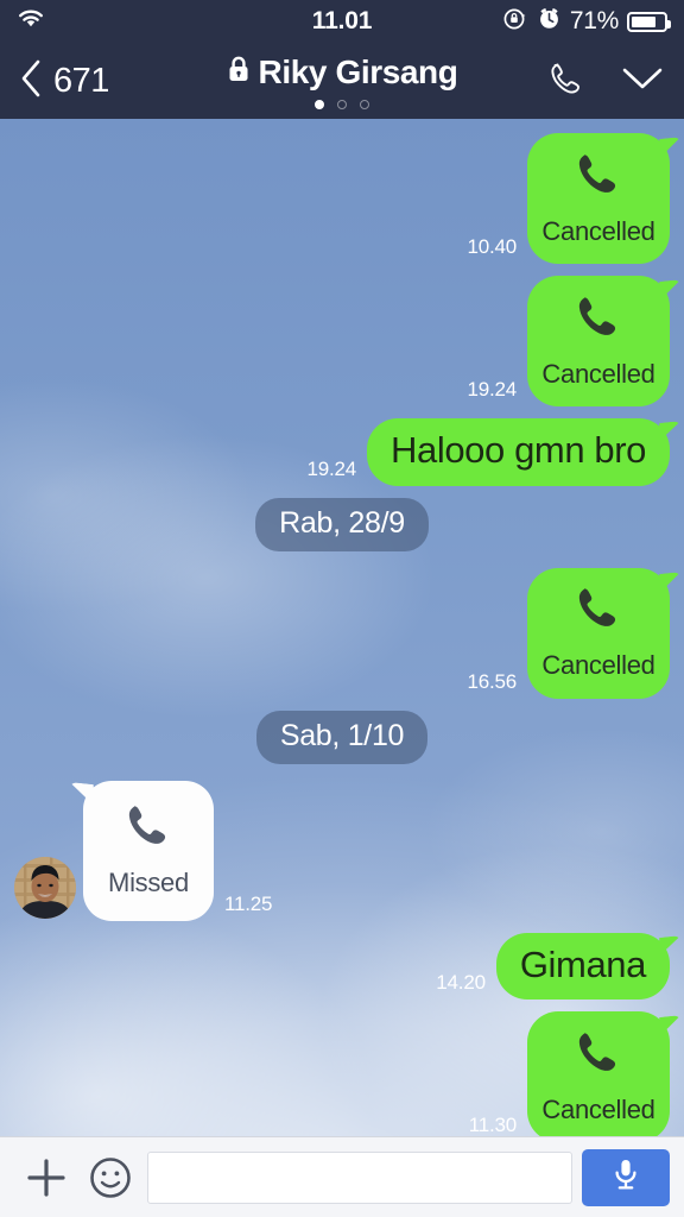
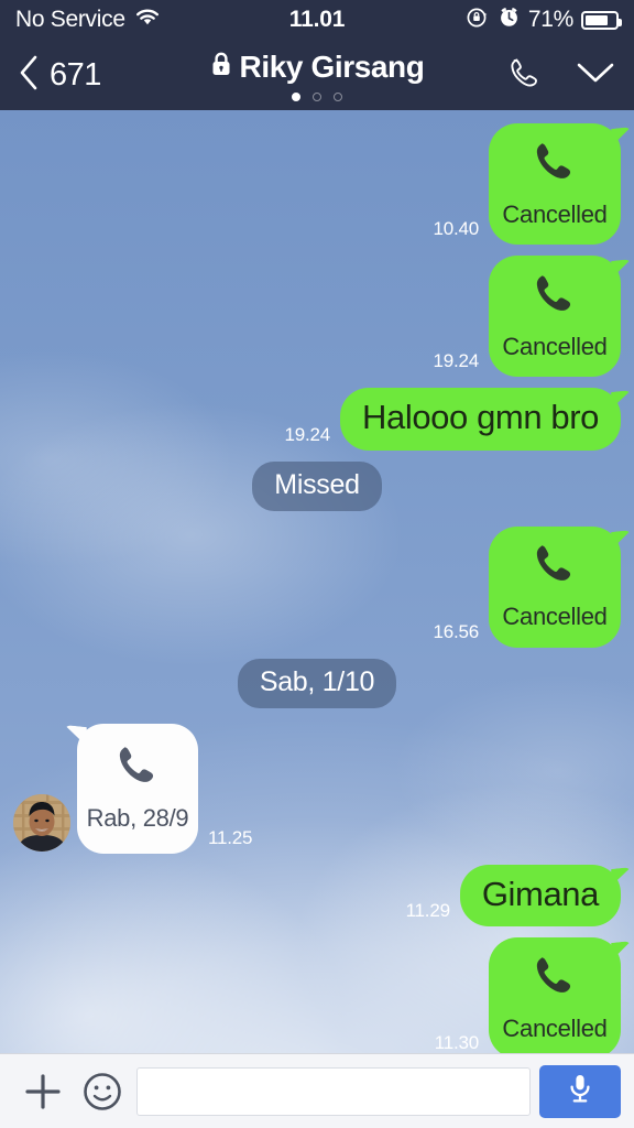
+ No Service
  11.01
  71%
  671
  Riky Girsang
  10.40
  Cancelled
  19.24
  Cancelled
  19.24
  Halooo gmn bro
- Rab, 28/9
+ Missed
  16.56
  Cancelled
  Sab, 1/10
- Missed
+ Rab, 28/9
  11.25
- 14.20
+ 11.29
  Gimana
  11.30
  Cancelled
